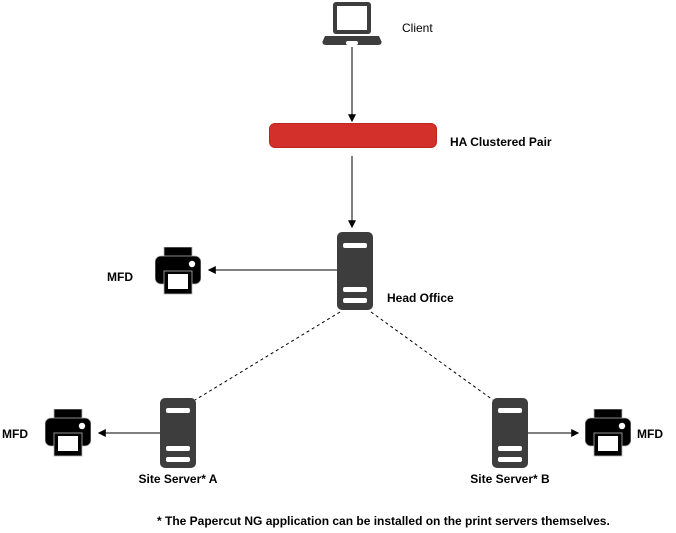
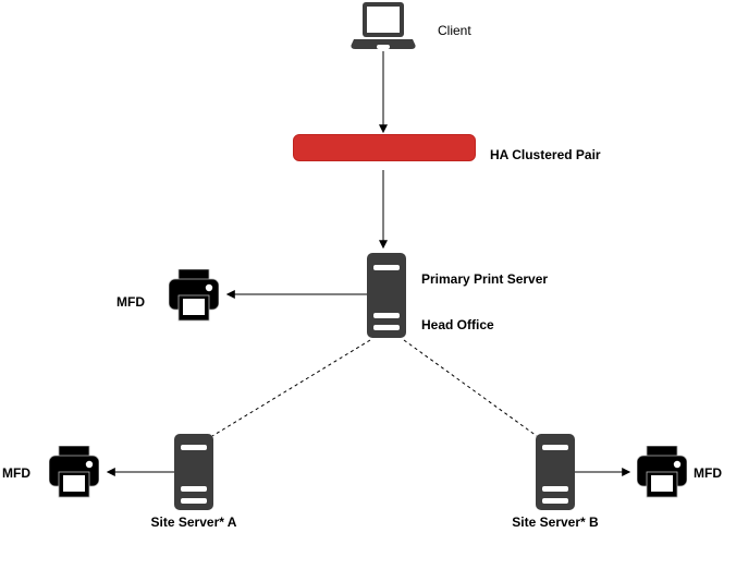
  Client
  HA Clustered Pair
+ Primary Print Server
  Head Office
  MFD
  Site Server* A
  MFD
  Site Server* B
  MFD
- * The Papercut NG application can be installed on the print servers themselves.
